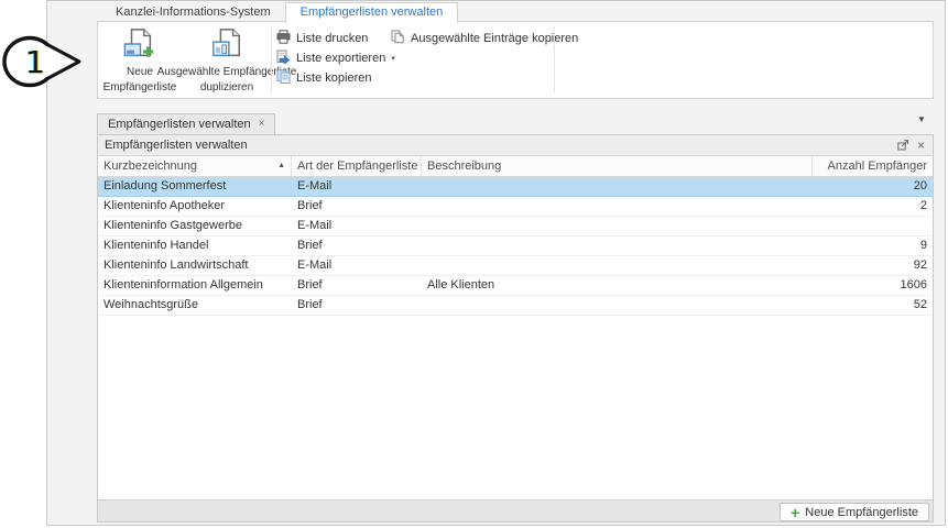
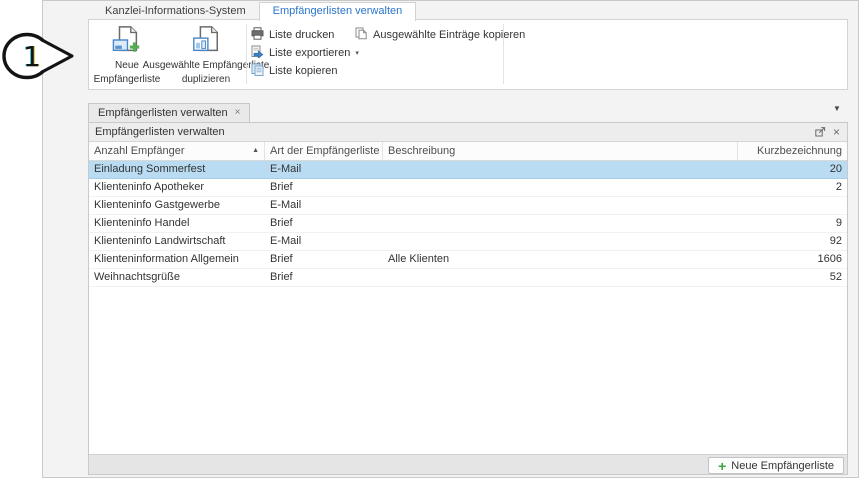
  Kanzlei-Informations-System
  Empfängerlisten verwalten
  Neue
  Empfängerliste
  Ausgewählte Empfängre
  duplizieren
  Liste drucken
  Liste exportieren
  Liste kopieren
  Ausgewählte Einträge koperen
  Empfängerlisten verwalten
  ×
  ▼
  Empfängerlisten verwalten
  ×
- Kurzbezeichnung
+ Anzahl Empfänger
  Art der Empfängerliste
  Beschreibung
- Anzahl Empfänger
+ Kurzbezeichnung
  Einladung Sommerfest
  E-Mail
  20
  Klienteninfo Apotheker
  Brief
  2
  Klienteninfo Gastgewerbe
  E-Mail
  Klienteninfo Handel
  Brief
  9
  Klienteninfo Landwirtschaft
  E-Mail
  92
  Klienteninformation Allgemein
  Brief
  Alle Klienten
  1606
  Weihnachtsgrüße
  Brief
  52
  +
  Neue Empfängerliste
  1
